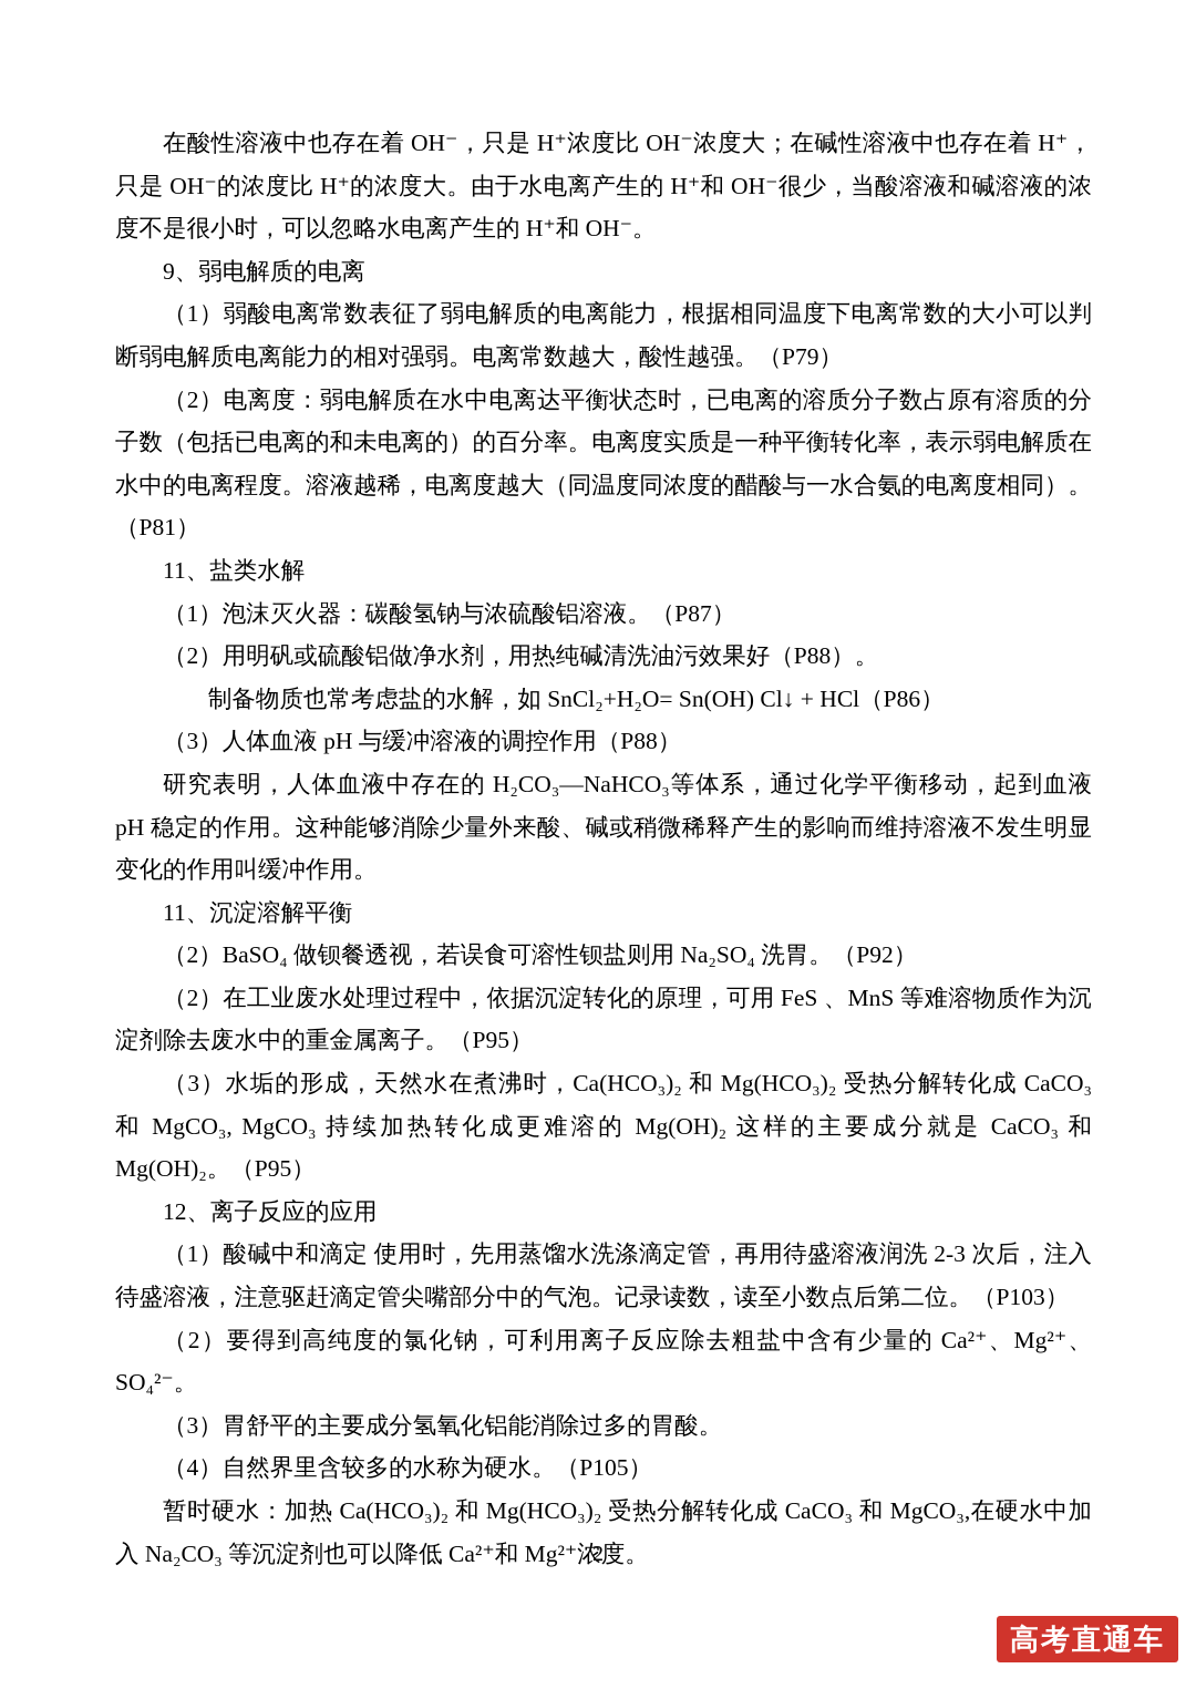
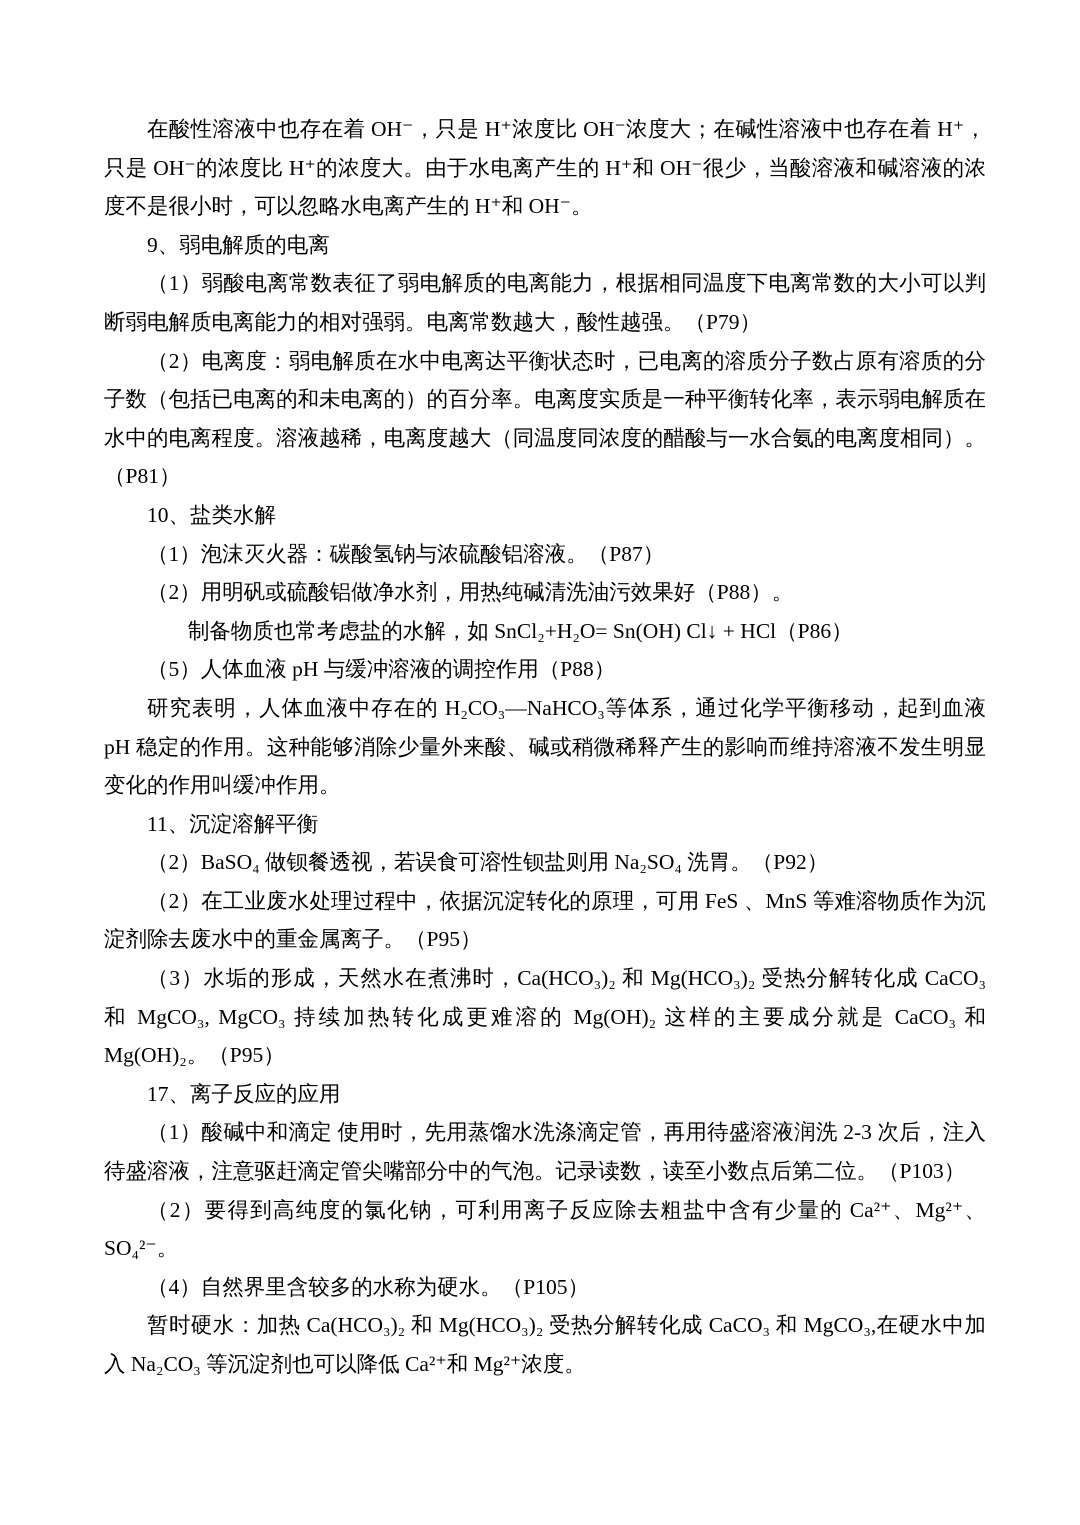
  在酸性溶液中也存在着 OH⁻，只是 H⁺浓度比 OH⁻浓度大；在碱性溶液中也存在着 H⁺，只是 OH⁻的浓度比 H⁺的浓度大。由于水电离产生的 H⁺和 OH⁻很少，当酸溶液和碱溶液的浓度不是很小时，可以忽略水电离产生的 H⁺和 OH⁻。
  9、弱电解质的电离
  （1）弱酸电离常数表征了弱电解质的电离能力，根据相同温度下电离常数的大小可以判断弱电解质电离能力的相对强弱。电离常数越大，酸性越强。（P79）
  （2）电离度：弱电解质在水中电离达平衡状态时，已电离的溶质分子数占原有溶质的分子数（包括已电离的和未电离的）的百分率。电离度实质是一种平衡转化率，表示弱电解质在水中的电离程度。溶液越稀，电离度越大（同温度同浓度的醋酸与一水合氨的电离度相同）。（P81）
- 11、盐类水解
+ 10、盐类水解
  （1）泡沫灭火器：碳酸氢钠与浓硫酸铝溶液。（P87）
  （2）用明矾或硫酸铝做净水剂，用热纯碱清洗油污效果好（P88）。
  制备物质也常考虑盐的水解，如 SnCl₂+H₂O= Sn(OH) Cl↓ + HCl（P86）
- （3）人体血液 pH 与缓冲溶液的调控作用（P88）
+ （5）人体血液 pH 与缓冲溶液的调控作用（P88）
  研究表明，人体血液中存在的 H₂CO₃—NaHCO₃等体系，通过化学平衡移动，起到血液 pH 稳定的作用。这种能够消除少量外来酸、碱或稍微稀释产生的影响而维持溶液不发生明显变化的作用叫缓冲作用。
  11、沉淀溶解平衡
  （2）BaSO₄ 做钡餐透视，若误食可溶性钡盐则用 Na₂SO₄ 洗胃。（P92）
  （2）在工业废水处理过程中，依据沉淀转化的原理，可用 FeS 、MnS 等难溶物质作为沉淀剂除去废水中的重金属离子。（P95）
  （3）水垢的形成，天然水在煮沸时，Ca(HCO₃)₂ 和 Mg(HCO₃)₂ 受热分解转化成 CaCO₃ 和 MgCO₃, MgCO₃ 持续加热转化成更难溶的 Mg(OH)₂ 这样的主要成分就是 CaCO₃ 和 Mg(OH)₂。（P95）
- 12、离子反应的应用
+ 17、离子反应的应用
  （1）酸碱中和滴定 使用时，先用蒸馏水洗涤滴定管，再用待盛溶液润洗 2-3 次后，注入待盛溶液，注意驱赶滴定管尖嘴部分中的气泡。记录读数，读至小数点后第二位。（P103）
  （2）要得到高纯度的氯化钠，可利用离子反应除去粗盐中含有少量的 Ca²⁺、Mg²⁺、SO₄²⁻。
- （3）胃舒平的主要成分氢氧化铝能消除过多的胃酸。
  （4）自然界里含较多的水称为硬水。（P105）
  暂时硬水：加热 Ca(HCO₃)₂ 和 Mg(HCO₃)₂ 受热分解转化成 CaCO₃ 和 MgCO₃,在硬水中加入 Na₂CO₃ 等沉淀剂也可以降低 Ca²⁺和 Mg²⁺浓度。
- 2
- 高考直通车
